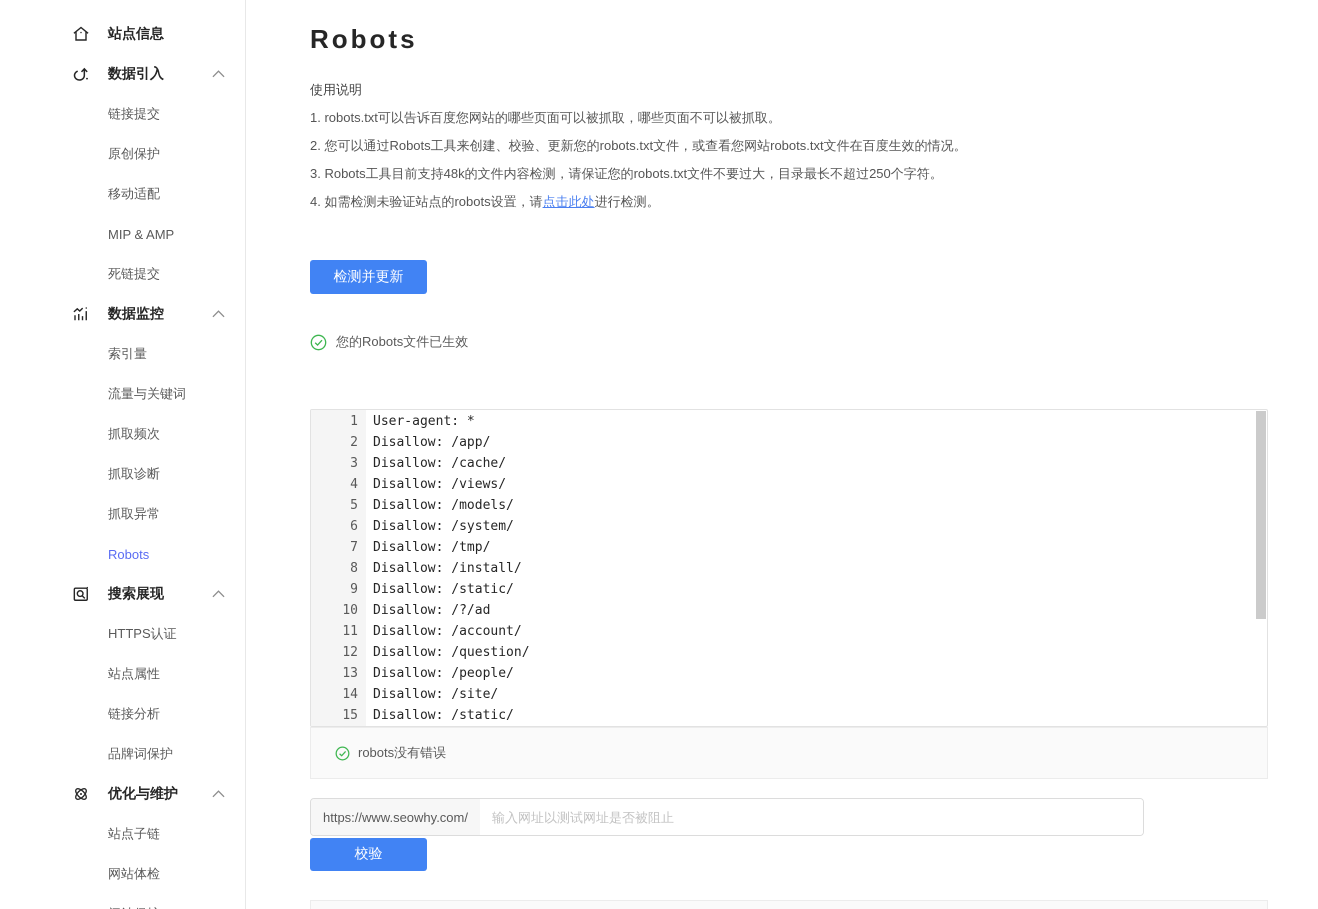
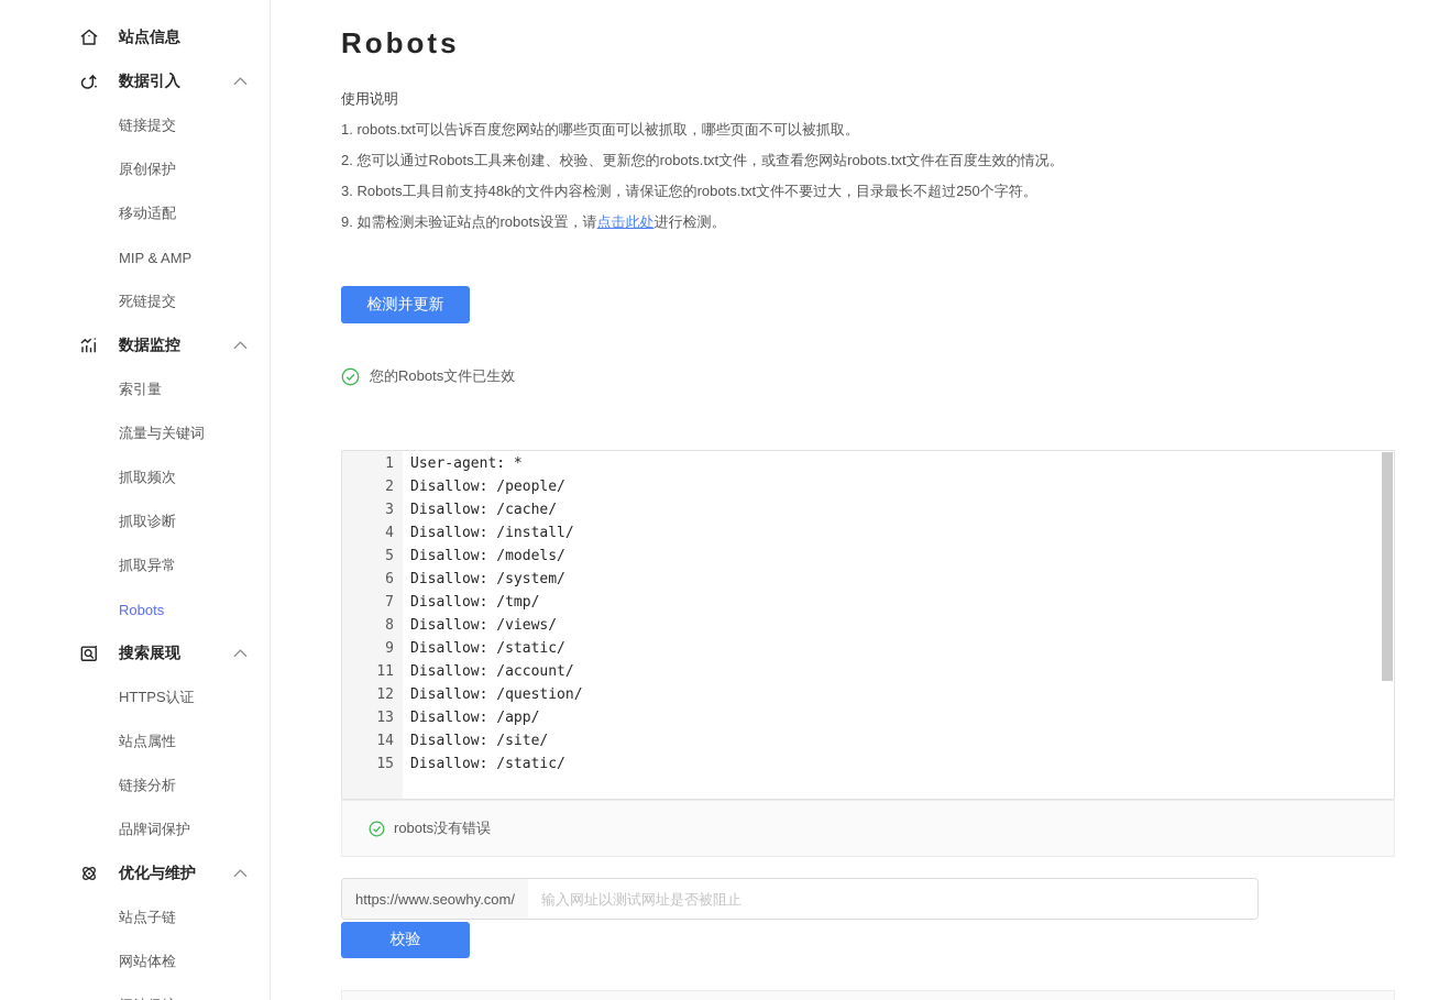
  站点信息
  数据引入
  链接提交
  原创保护
  移动适配
  MIP & AMP
  死链提交
  数据监控
  索引量
  流量与关键词
  抓取频次
  抓取诊断
  抓取异常
  Robots
  搜索展现
  HTTPS认证
  站点属性
  链接分析
  品牌词保护
  优化与维护
  站点子链
  网站体检
  Robots
  使用说明
  1. robots.txt可以告诉百度您网站的哪些页面可以被抓取，哪些页面不可以被抓取。
  2. 您可以通过Robots工具来创建、校验、更新您的robots.txt文件，或查看您网站robots.txt文件在百度生效的情况。
  3. Robots工具目前支持48k的文件内容检测，请保证您的robots.txt文件不要过大，目录最长不超过250个字符。
- 4. 如需检测未验证站点的robots设置，请点击此处进行检测。
+ 9. 如需检测未验证站点的robots设置，请点击此处进行检测。
  检测并更新
  您的Robots文件已生效
  1
  User-agent: *
  2
- Disallow: /app/
+ Disallow: /people/
  3
  Disallow: /cache/
  4
- Disallow: /views/
+ Disallow: /install/
  5
  Disallow: /models/
  6
  Disallow: /system/
  7
  Disallow: /tmp/
  8
- Disallow: /install/
+ Disallow: /views/
  9
  Disallow: /static/
- 10
- Disallow: /?/ad
  11
  Disallow: /account/
  12
  Disallow: /question/
  13
- Disallow: /people/
+ Disallow: /app/
  14
  Disallow: /site/
  15
  Disallow: /static/
  robots没有错误
  https://www.seowhy.com/
  输入网址以测试网址是否被阻止
  校验
